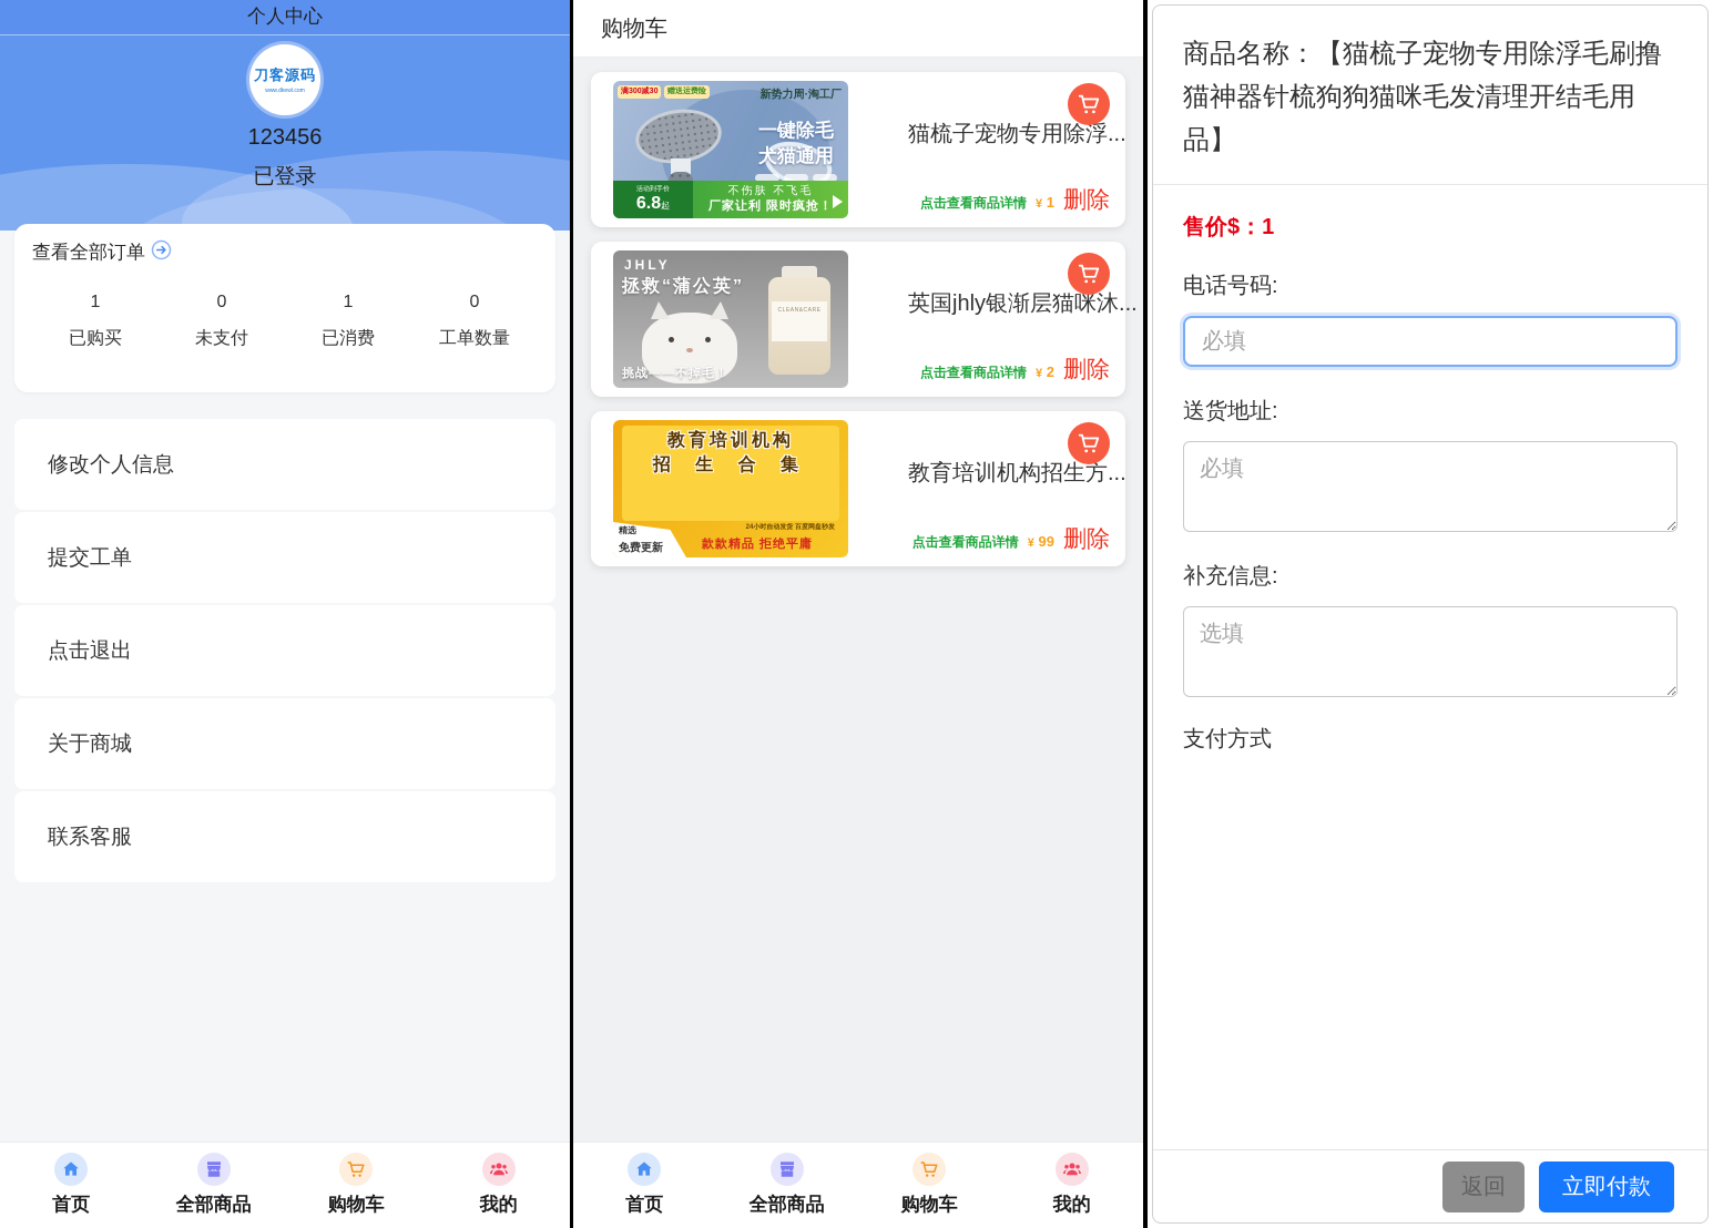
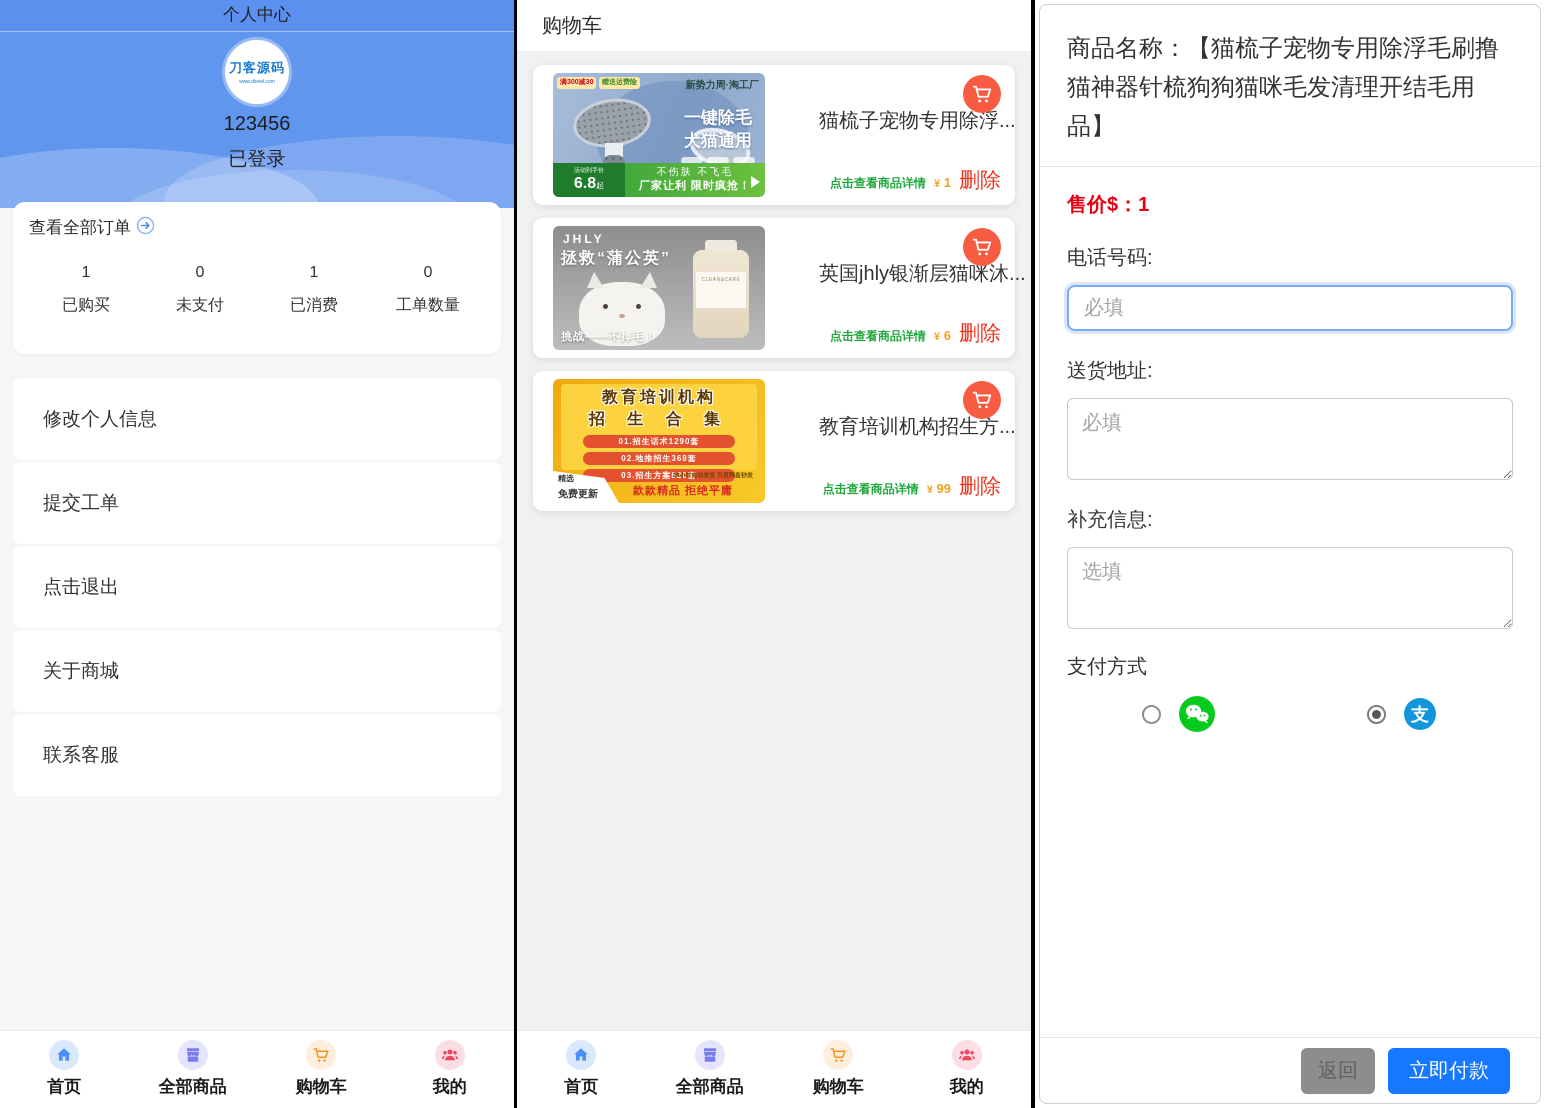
  个人中心
  刀客源码
  123456
  已登录
  查看全部订单
  1
  已购买
  0
  未支付
  1
  已消费
  0
  工单数量
  修改个人信息
  提交工单
  点击退出
  关于商城
  联系客服
  首页
  全部商品
  购物车
  我的
  购物车
  新势力周·淘工厂
  一键除毛
  犬猫通用
  6.8起
  不伤肤 不飞毛
  厂家让利 限时疯抢！
  猫梳子宠物专用除浮...
  点击查看商品详情
  ¥ 1
  删除
  JHLY
  拯救“蒲公英”
  挑战——不掉毛！
  英国jhly银渐层猫咪沐...
  点击查看商品详情
- ¥ 2
+ ¥ 6
  删除
  教育培训机构
  招 生 合 集
+ 01.招生话术1290套
+ 02.地推招生368套
+ 03.招生方案820套
  精选
  免费更新
  款款精品 拒绝平庸
  教育培训机构招生方...
  点击查看商品详情
  ¥ 99
  删除
  首页
  全部商品
  购物车
  我的
  商品名称：【猫梳子宠物专用除浮毛刷撸猫神器针梳狗狗猫咪毛发清理开结毛用品】
  售价$：1
  电话号码:
  必填
  送货地址:
  必填
  补充信息:
  选填
  支付方式
+ 支
  返回
  立即付款
